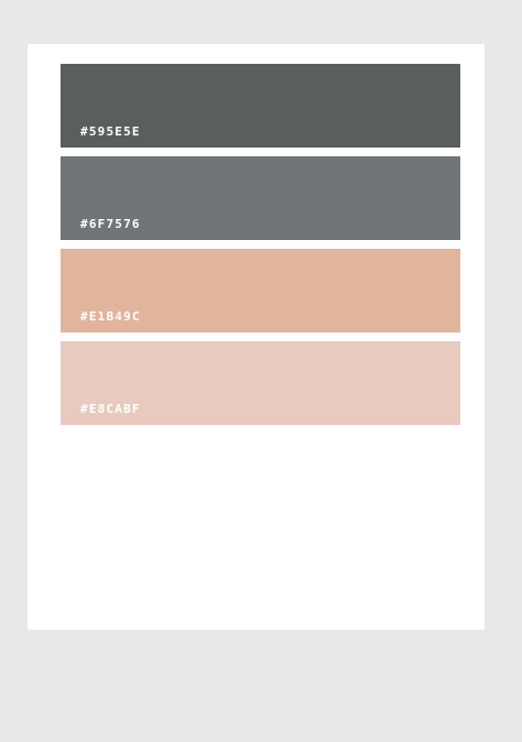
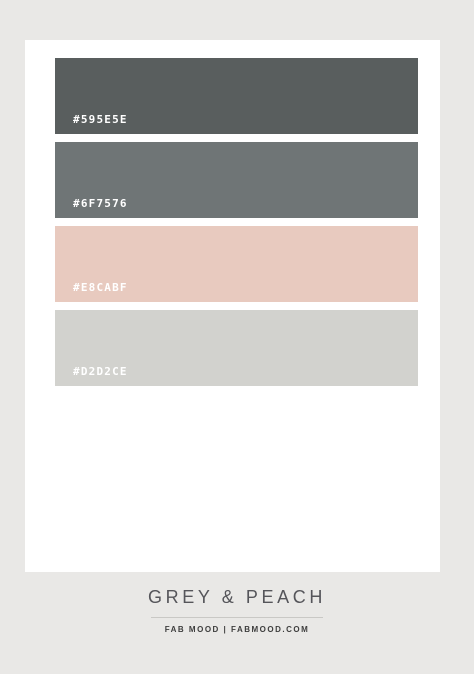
  #595E5E
  #6F7576
- #E1B49C
  #E8CABF
+ #D2D2CE
+ GREY & PEACH
+ FAB MOOD | FABMOOD.COM
